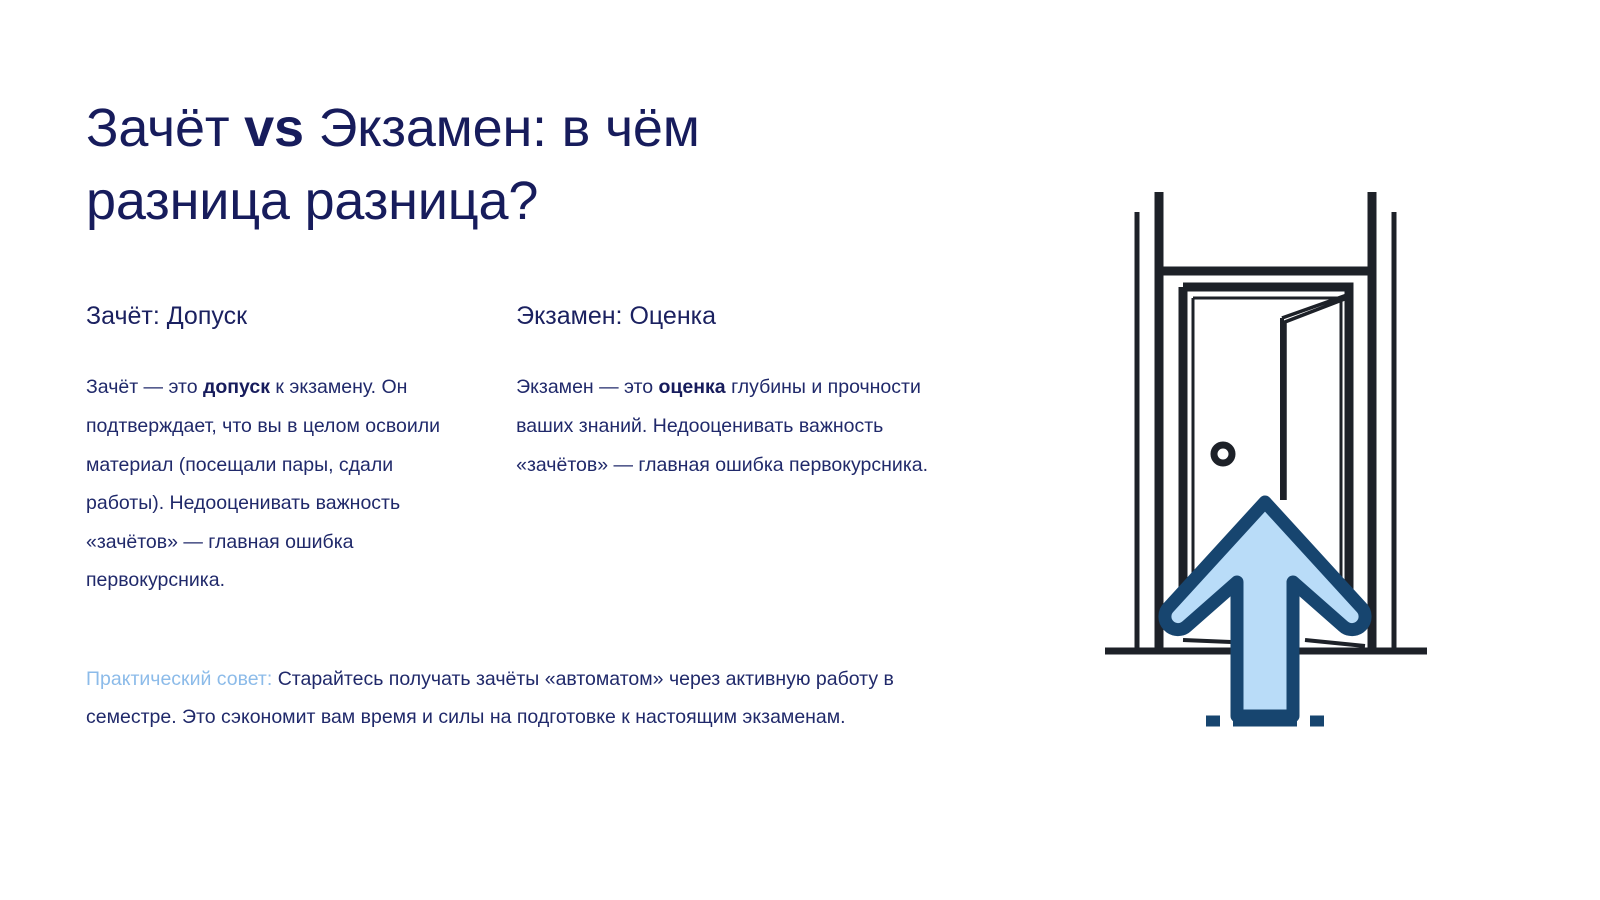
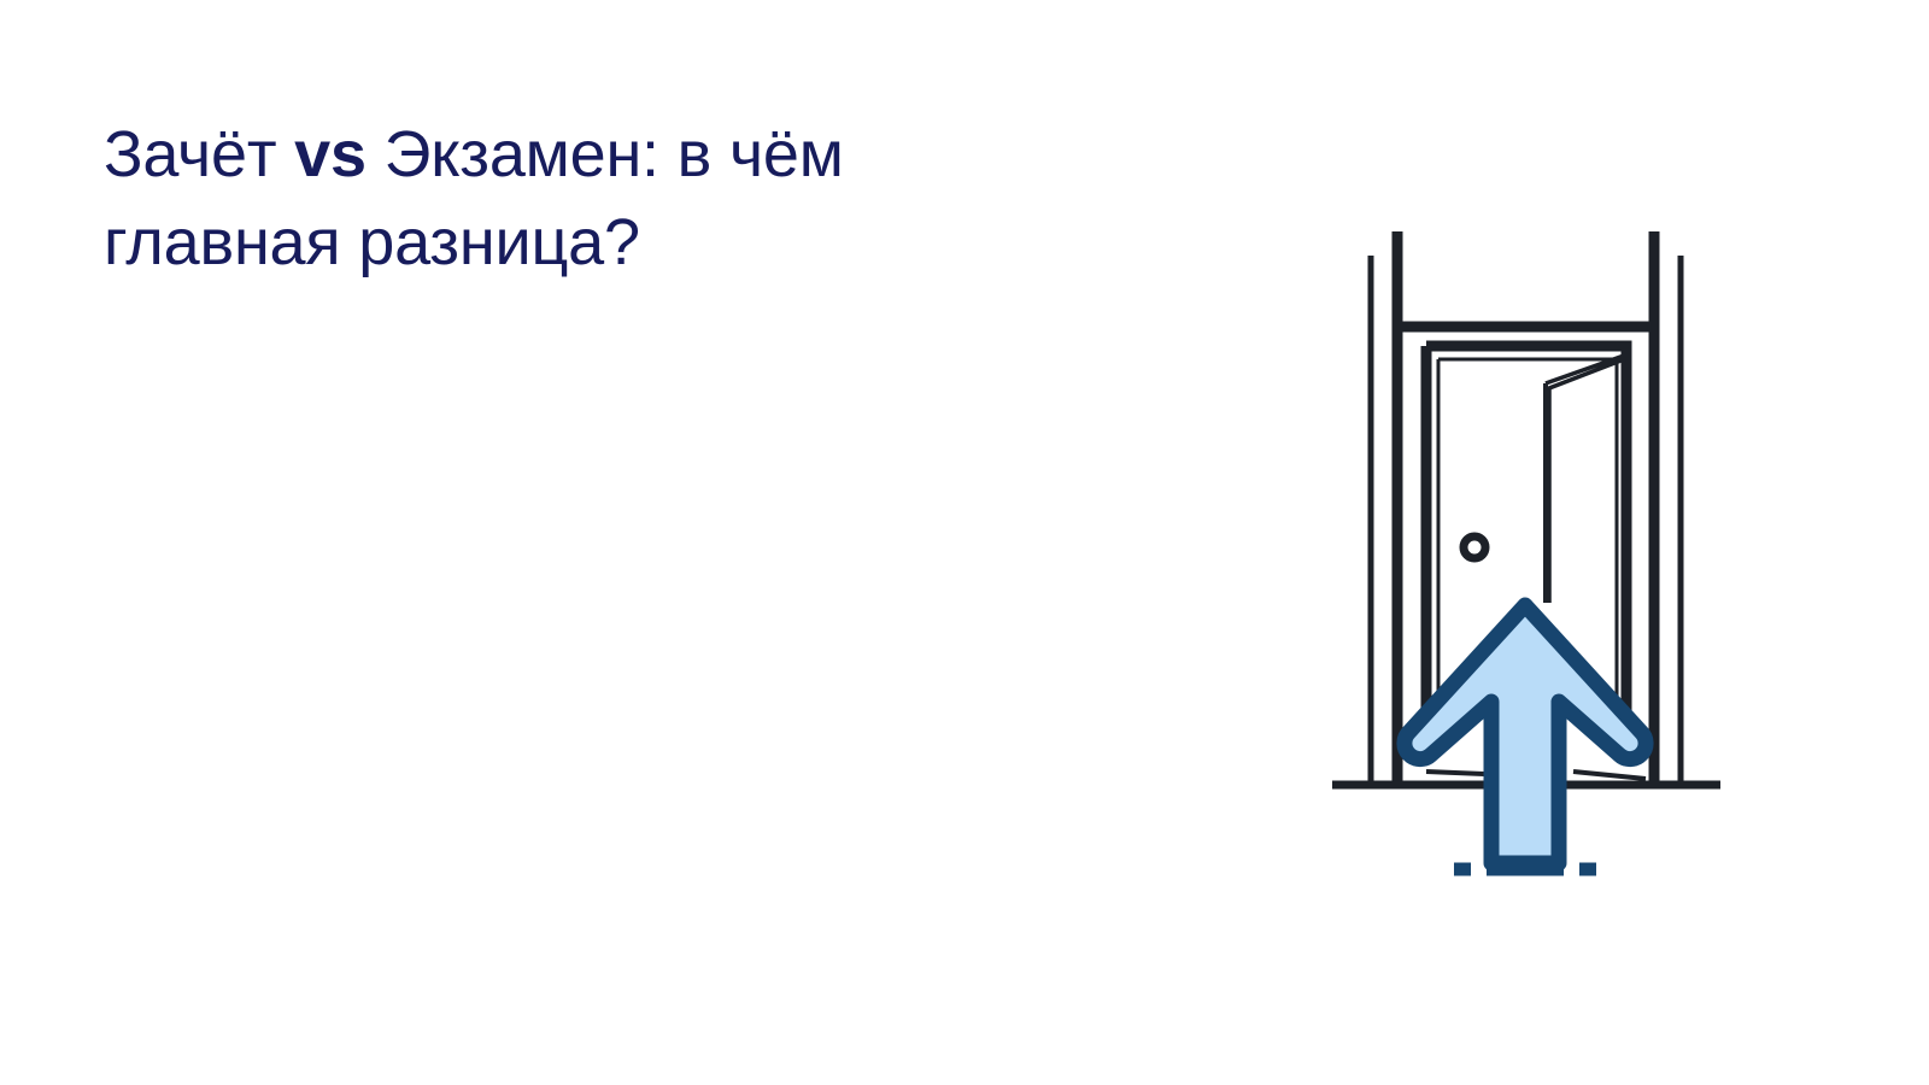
- Зачёт vs Экзамен: в чём разница разница?
+ Зачёт vs Экзамен: в чём главная разница?
- Зачёт: Допуск
- Зачёт — это допуск к экзамену. Он подтверждает, что вы в целом освоили материал (посещали пары, сдали работы). Недооценивать важность «зачётов» — главная ошибка первокурсника.
- Экзамен: Оценка
- Экзамен — это оценка глубины и прочности ваших знаний. Недооценивать важность «зачётов» — главная ошибка первокурсника.
- Практический совет: Старайтесь получать зачёты «автоматом» через активную работу в семестре. Это сэкономит вам время и силы на подготовке к настоящим экзаменам.
